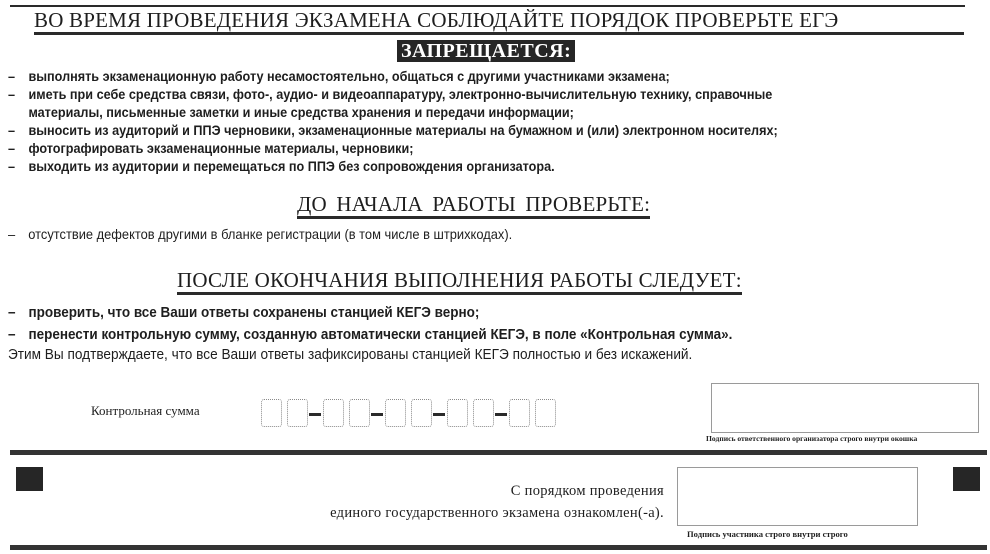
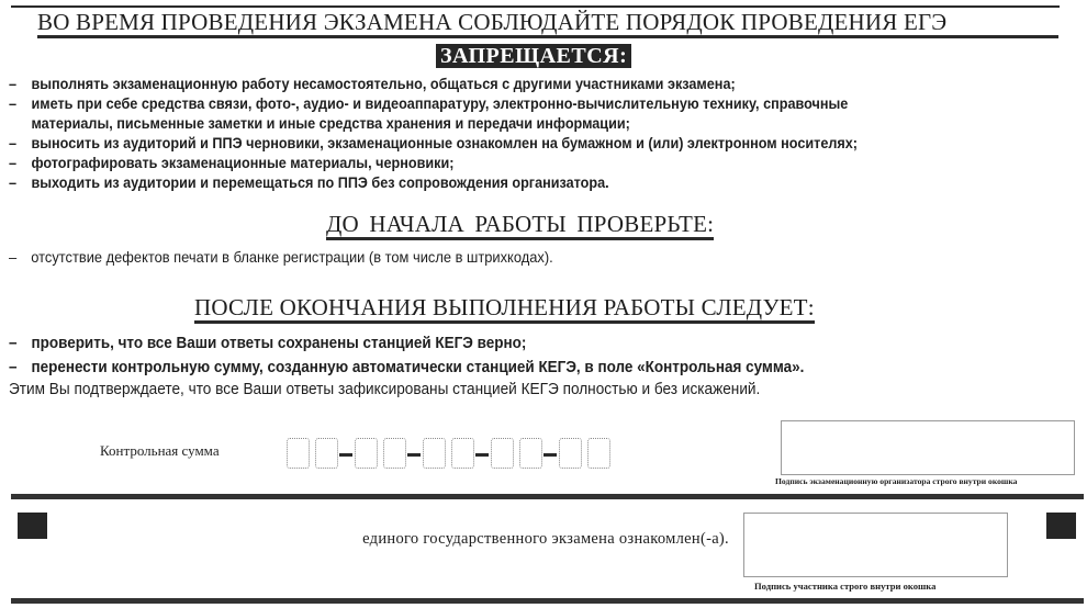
- ВО ВРЕМЯ ПРОВЕДЕНИЯ ЭКЗАМЕНА СОБЛЮДАЙТЕ ПОРЯДОК ПРОВЕРЬТЕ ЕГЭ
+ ВО ВРЕМЯ ПРОВЕДЕНИЯ ЭКЗАМЕНА СОБЛЮДАЙТЕ ПОРЯДОК ПРОВЕДЕНИЯ ЕГЭ
  ЗАПРЕЩАЕТСЯ:
  – выполнять экзаменационную работу несамостоятельно, общаться с другими участниками экзамена;
  – иметь при себе средства связи, фото-, аудио- и видеоаппаратуру, электронно-вычислительную технику, справочные
  материалы, письменные заметки и иные средства хранения и передачи информации;
- – выносить из аудиторий и ППЭ черновики, экзаменационные материалы на бумажном и (или) электронном носителях;
+ – выносить из аудиторий и ППЭ черновики, экзаменационные ознакомлен на бумажном и (или) электронном носителях;
  – фотографировать экзаменационные материалы, черновики;
  – выходить из аудитории и перемещаться по ППЭ без сопровождения организатора.
  ДО НАЧАЛА РАБОТЫ ПРОВЕРЬТЕ:
- – отсутствие дефектов другими в бланке регистрации (в том числе в штрихкодах).
+ – отсутствие дефектов печати в бланке регистрации (в том числе в штрихкодах).
  ПОСЛЕ ОКОНЧАНИЯ ВЫПОЛНЕНИЯ РАБОТЫ СЛЕДУЕТ:
  – проверить, что все Ваши ответы сохранены станцией КЕГЭ верно;
  – перенести контрольную сумму, созданную автоматически станцией КЕГЭ, в поле «Контрольная сумма».
  Этим Вы подтверждаете, что все Ваши ответы зафиксированы станцией КЕГЭ полностью и без искажений.
  Контрольная сумма
- Подпись ответственного организатора строго внутри окошка
+ Подпись экзаменационную организатора строго внутри окошка
- С порядком проведения
  единого государственного экзамена ознакомлен(-а).
- Подпись участника строго внутри строго
+ Подпись участника строго внутри окошка
